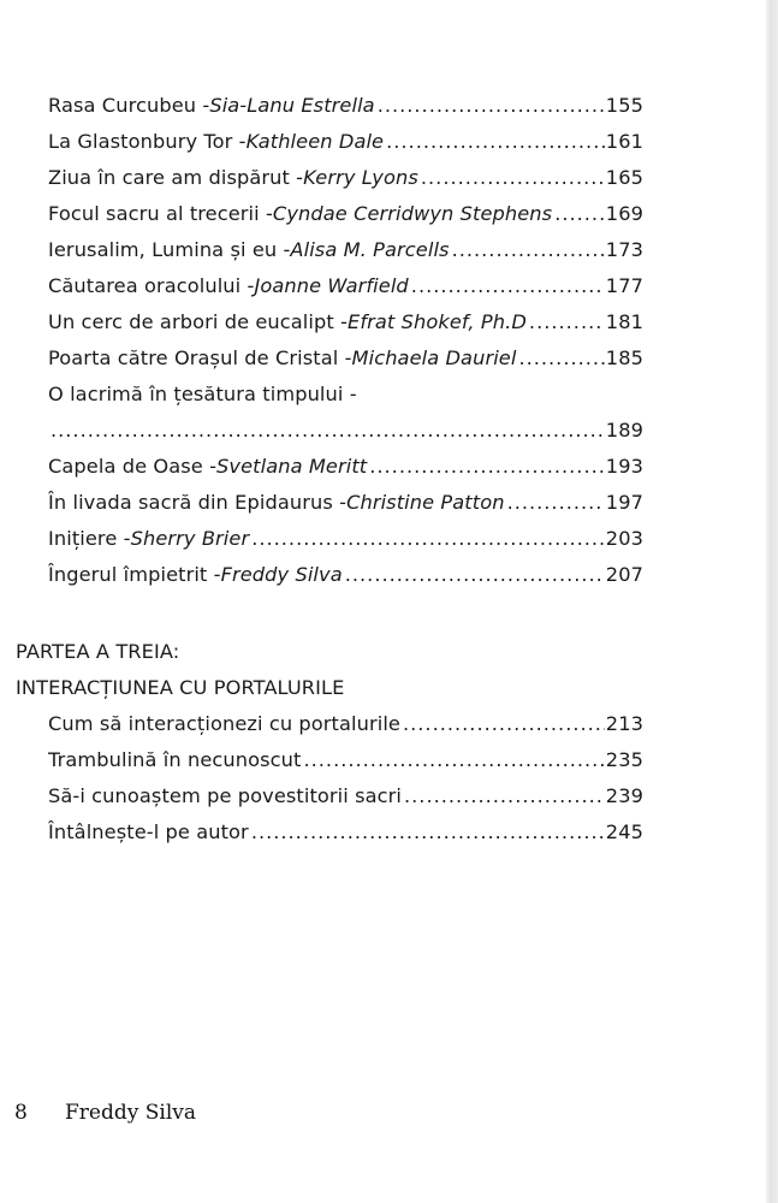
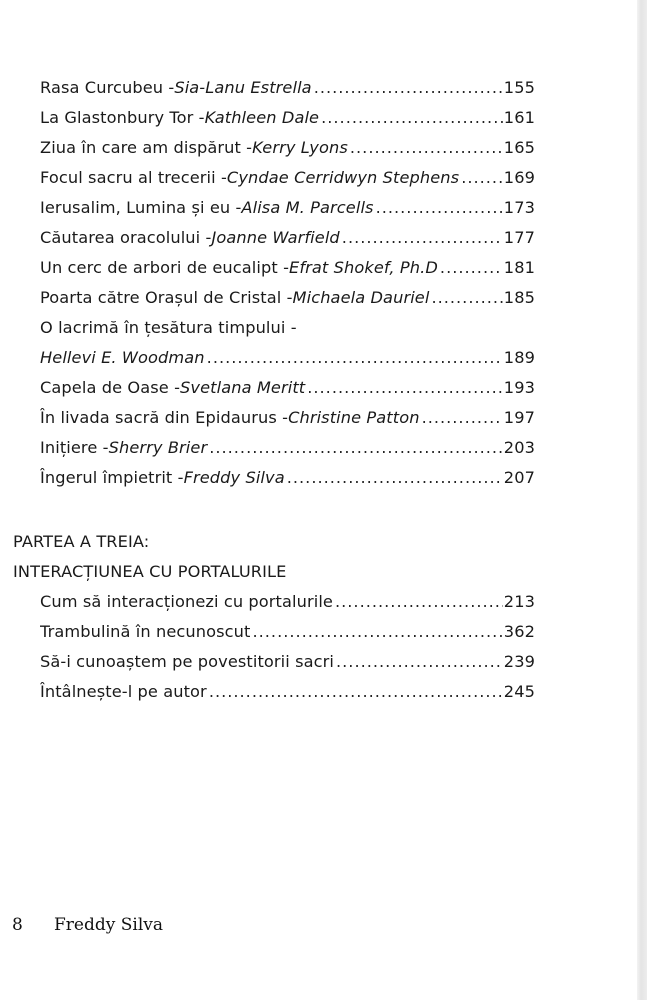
  Rasa Curcubeu -
  Sia-Lanu Estrella
  155
  La Glastonbury Tor -
  Kathleen Dale
  161
  Ziua în care am dispărut -
  Kerry Lyons
  165
  Focul sacru al trecerii -
  Cyndae Cerridwyn Stephens
  169
  Ierusalim, Lumina și eu -
  Alisa M. Parcells
  173
  Căutarea oracolului -
  Joanne Warfield
  177
  Un cerc de arbori de eucalipt -
  Efrat Shokef, Ph.D
  181
  Poarta către Orașul de Cristal -
  Michaela Dauriel
  185
  O lacrimă în țesătura timpului -
+ Hellevi E. Woodman
  189
  Capela de Oase -
  Svetlana Meritt
  193
  În livada sacră din Epidaurus -
  Christine Patton
  197
  Inițiere -
  Sherry Brier
  203
  Îngerul împietrit -
  Freddy Silva
  207
  PARTEA A TREIA:
  INTERACȚIUNEA CU PORTALURILE
  Cum să interacționezi cu portalurile
  213
  Trambulină în necunoscut
- 235
+ 362
  Să-i cunoaștem pe povestitorii sacri
  239
  Întâlnește-l pe autor
  245
  8
  Freddy Silva
